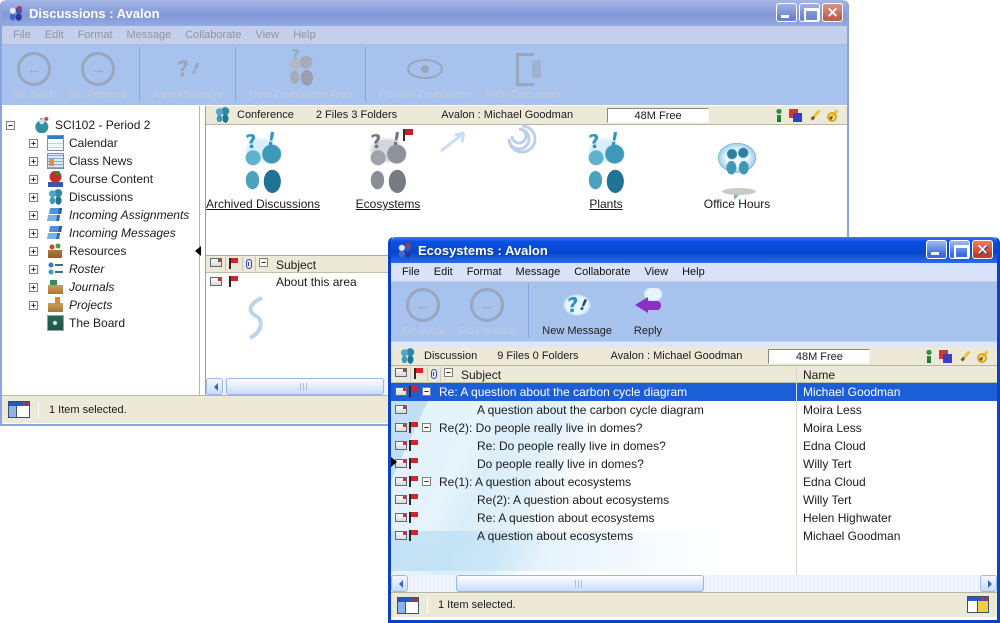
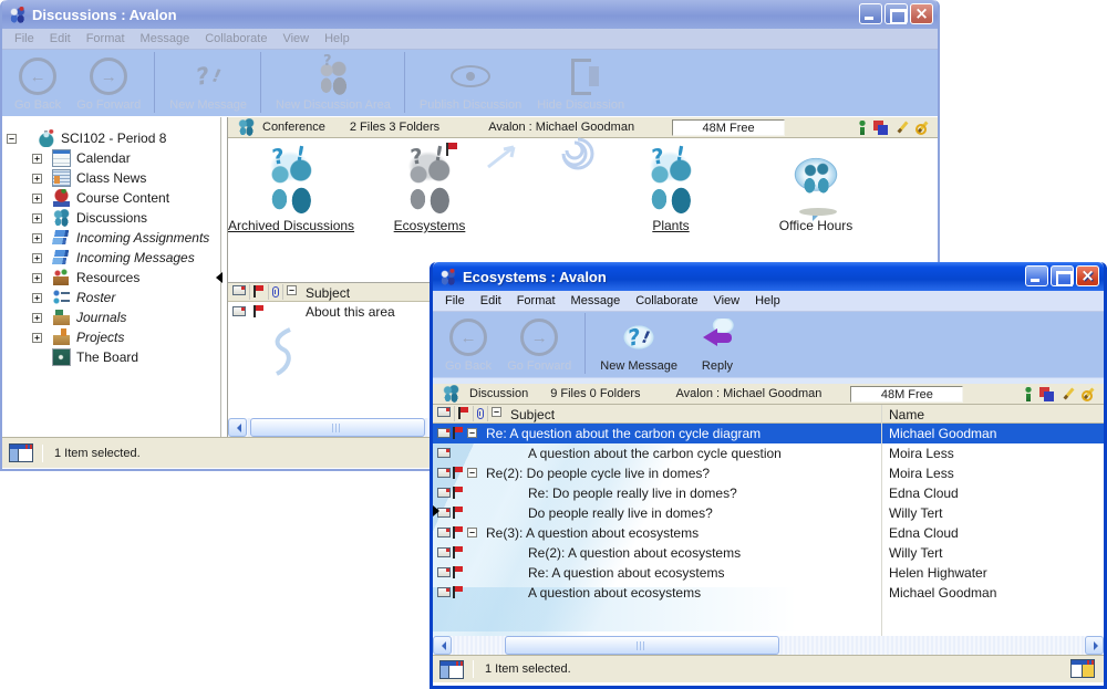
  Discussions : Avalon
  File
  Edit
  Format
  Message
  Collaborate
  View
  Help
- SCI102 - Period 2
+ SCI102 - Period 8
  Calendar
  Class News
  Course Content
  Discussions
  Incoming Assignments
  Incoming Messages
  Resources
  Roster
  Journals
  Projects
  The Board
  Conference
  2 Files 3 Folders
  Avalon : Michael Goodman
  48M Free
  Ecosystems
  Plants
  Office Hours
  Archived Discussions
  Subject
  About this area
  1 Item selected.
  Ecosystems : Avalon
  File
  Edit
  Format
  Message
  Collaborate
  View
  Help
  New Message
  Reply
  Discussion
  9 Files 0 Folders
  Avalon : Michael Goodman
  48M Free
  Subject
  Name
  Re: A question about the carbon cycle diagram
  Michael Goodman
- A question about the carbon cycle diagram
+ A question about the carbon cycle question
  Moira Less
- Re(2): Do people really live in domes?
+ Re(2): Do people cycle live in domes?
  Moira Less
  Re: Do people really live in domes?
  Edna Cloud
  Do people really live in domes?
  Willy Tert
- Re(1): A question about ecosystems
+ Re(3): A question about ecosystems
  Edna Cloud
  Re(2): A question about ecosystems
  Willy Tert
  Re: A question about ecosystems
  Helen Highwater
  A question about ecosystems
  Michael Goodman
  1 Item selected.
